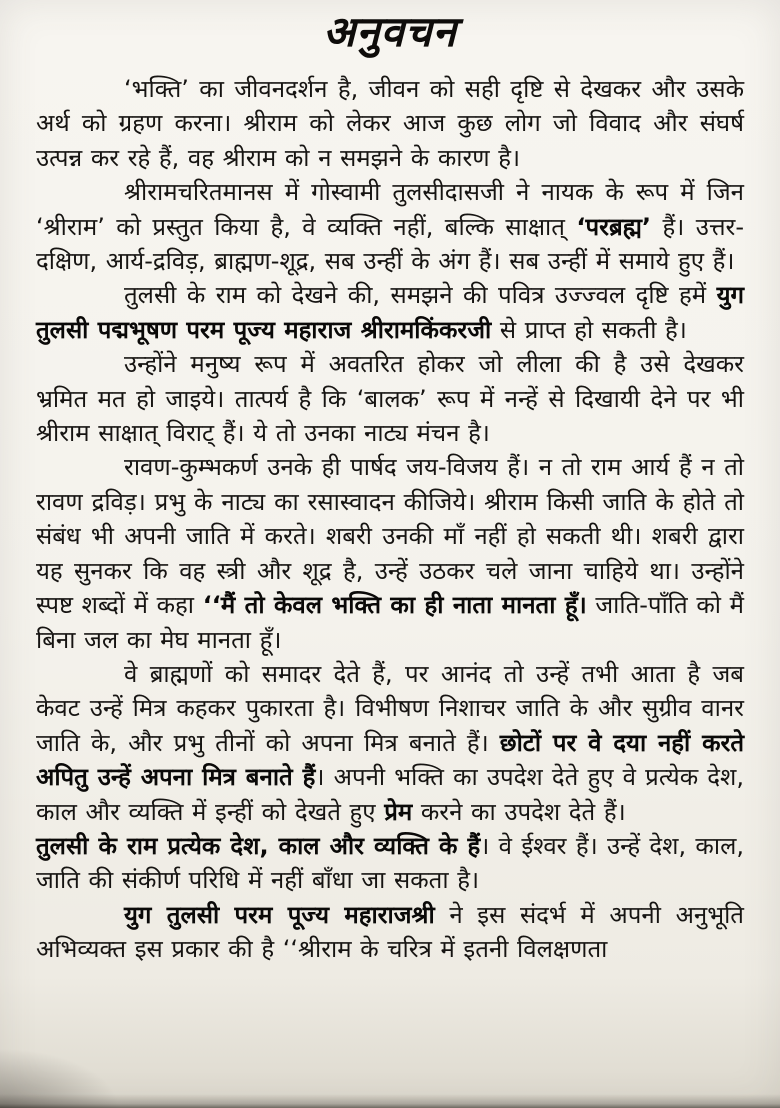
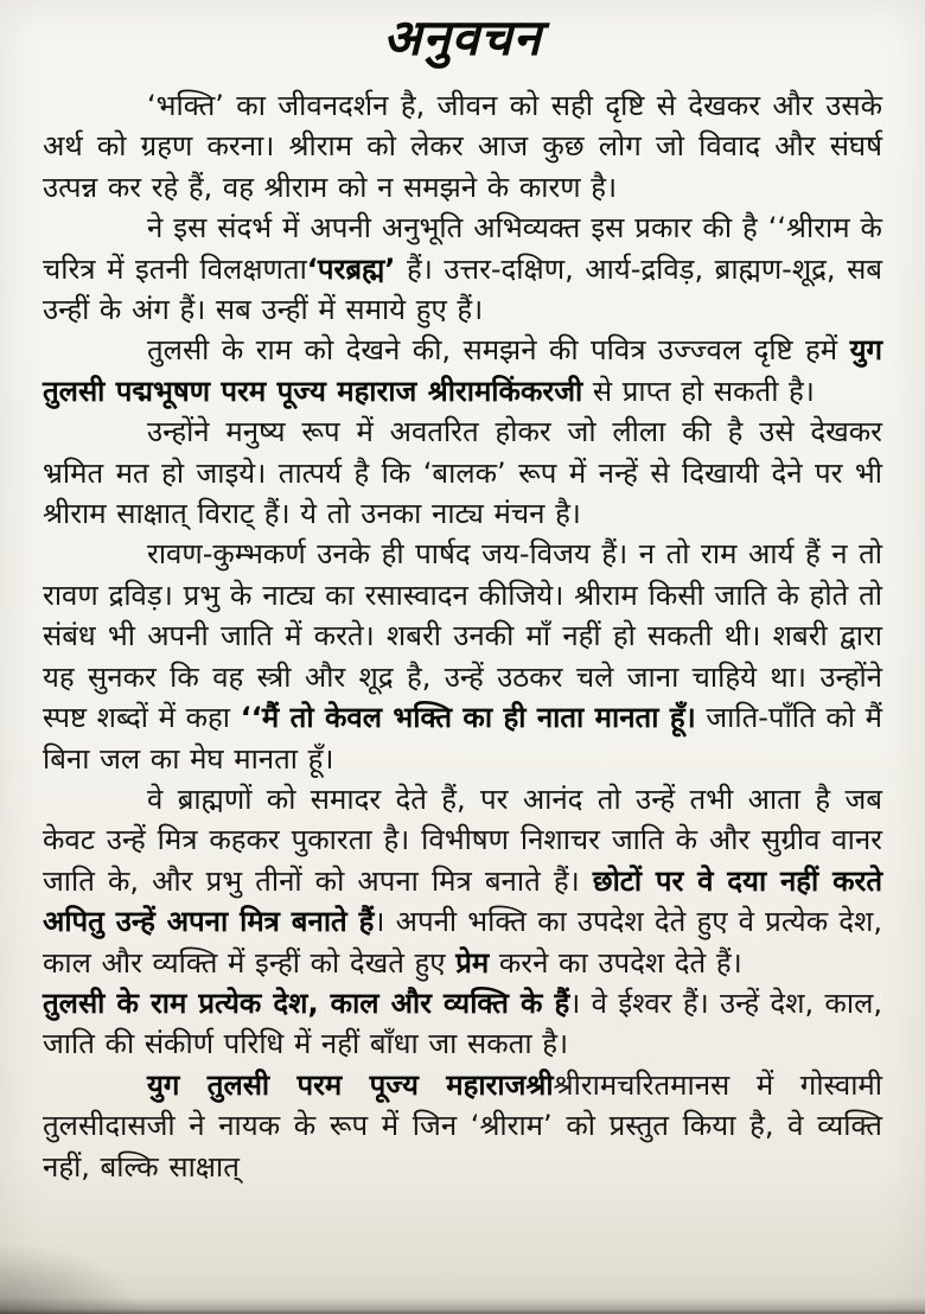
  अनुवचन
  ‘भक्ति’ का जीवनदर्शन है, जीवन को सही दृष्टि से देखकर और उसके अर्थ को ग्रहण करना। श्रीराम को लेकर आज कुछ लोग जो विवाद और संघर्ष उत्पन्न कर रहे हैं, वह श्रीराम को न समझने के कारण है।
- श्रीरामचरितमानस में गोस्वामी तुलसीदासजी ने नायक के रूप में जिन ‘श्रीराम’ को प्रस्तुत किया है, वे व्यक्ति नहीं, बल्कि साक्षात् ‘परब्रह्म’ हैं। उत्तर-दक्षिण, आर्य-द्रविड़, ब्राह्मण-शूद्र, सब उन्हीं के अंग हैं। सब उन्हीं में समाये हुए हैं।
+ ने इस संदर्भ में अपनी अनुभूति अभिव्यक्त इस प्रकार की है ‘‘श्रीराम के चरित्र में इतनी विलक्षणता‘परब्रह्म’ हैं। उत्तर-दक्षिण, आर्य-द्रविड़, ब्राह्मण-शूद्र, सब उन्हीं के अंग हैं। सब उन्हीं में समाये हुए हैं।
  तुलसी के राम को देखने की, समझने की पवित्र उज्ज्वल दृष्टि हमें युग तुलसी पद्मभूषण परम पूज्य महाराज श्रीरामकिंकरजी से प्राप्त हो सकती है।
  उन्होंने मनुष्य रूप में अवतरित होकर जो लीला की है उसे देखकर भ्रमित मत हो जाइये। तात्पर्य है कि ‘बालक’ रूप में नन्हें से दिखायी देने पर भी श्रीराम साक्षात् विराट् हैं। ये तो उनका नाट्य मंचन है।
  रावण-कुम्भकर्ण उनके ही पार्षद जय-विजय हैं। न तो राम आर्य हैं न तो रावण द्रविड़। प्रभु के नाट्य का रसास्वादन कीजिये। श्रीराम किसी जाति के होते तो संबंध भी अपनी जाति में करते। शबरी उनकी माँ नहीं हो सकती थी। शबरी द्वारा यह सुनकर कि वह स्त्री और शूद्र है, उन्हें उठकर चले जाना चाहिये था। उन्होंने स्पष्ट शब्दों में कहा ‘‘मैं तो केवल भक्ति का ही नाता मानता हूँ। जाति-पाँति को मैं बिना जल का मेघ मानता हूँ।
  वे ब्राह्मणों को समादर देते हैं, पर आनंद तो उन्हें तभी आता है जब केवट उन्हें मित्र कहकर पुकारता है। विभीषण निशाचर जाति के और सुग्रीव वानर जाति के, और प्रभु तीनों को अपना मित्र बनाते हैं। छोटों पर वे दया नहीं करते अपितु उन्हें अपना मित्र बनाते हैं। अपनी भक्ति का उपदेश देते हुए वे प्रत्येक देश, काल और व्यक्ति में इन्हीं को देखते हुए प्रेम करने का उपदेश देते हैं।
  तुलसी के राम प्रत्येक देश, काल और व्यक्ति के हैं। वे ईश्वर हैं। उन्हें देश, काल, जाति की संकीर्ण परिधि में नहीं बाँधा जा सकता है।
- युग तुलसी परम पूज्य महाराजश्री ने इस संदर्भ में अपनी अनुभूति अभिव्यक्त इस प्रकार की है ‘‘श्रीराम के चरित्र में इतनी विलक्षणता
+ युग तुलसी परम पूज्य महाराजश्रीश्रीरामचरितमानस में गोस्वामी तुलसीदासजी ने नायक के रूप में जिन ‘श्रीराम’ को प्रस्तुत किया है, वे व्यक्ति नहीं, बल्कि साक्षात्
